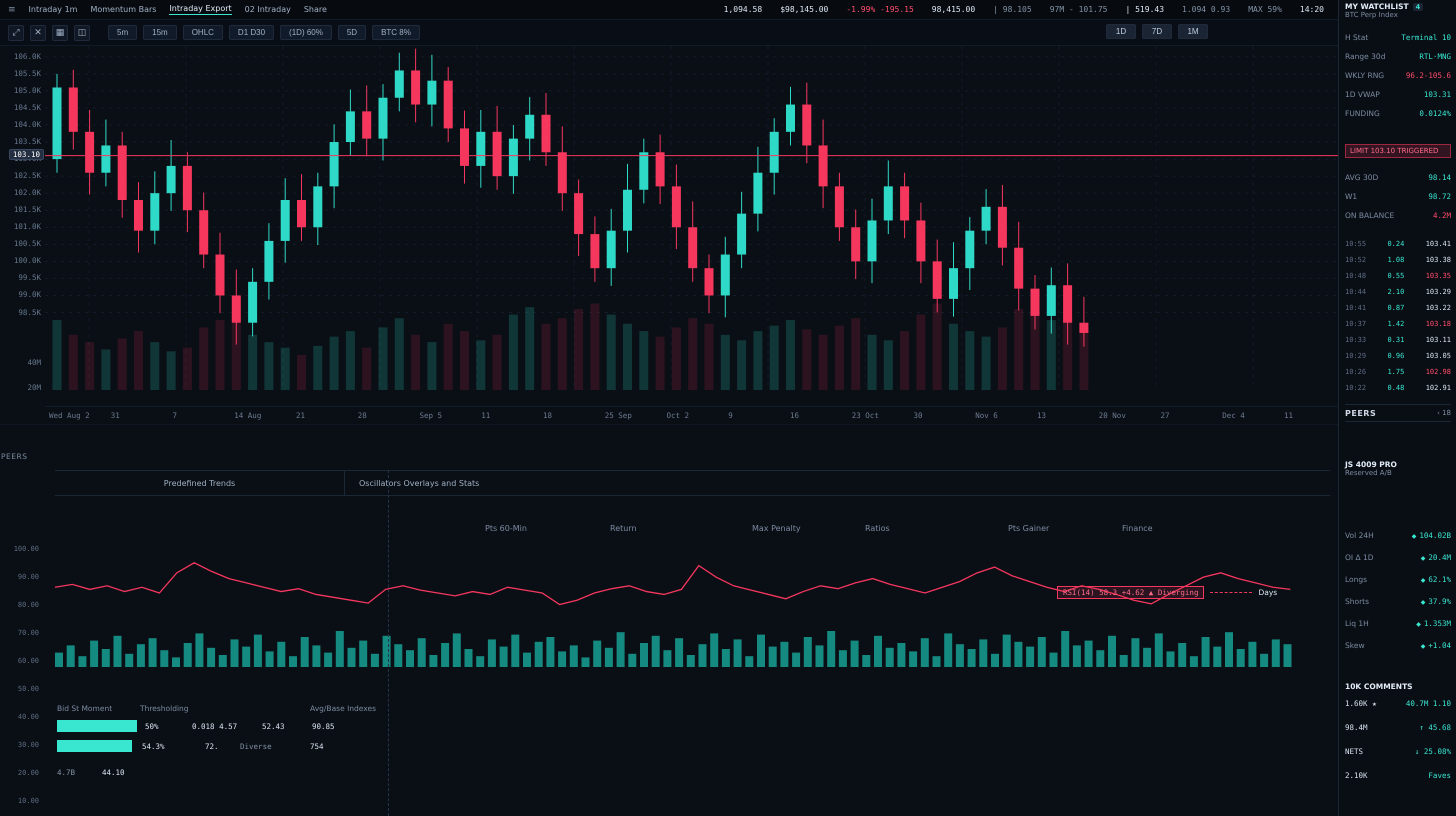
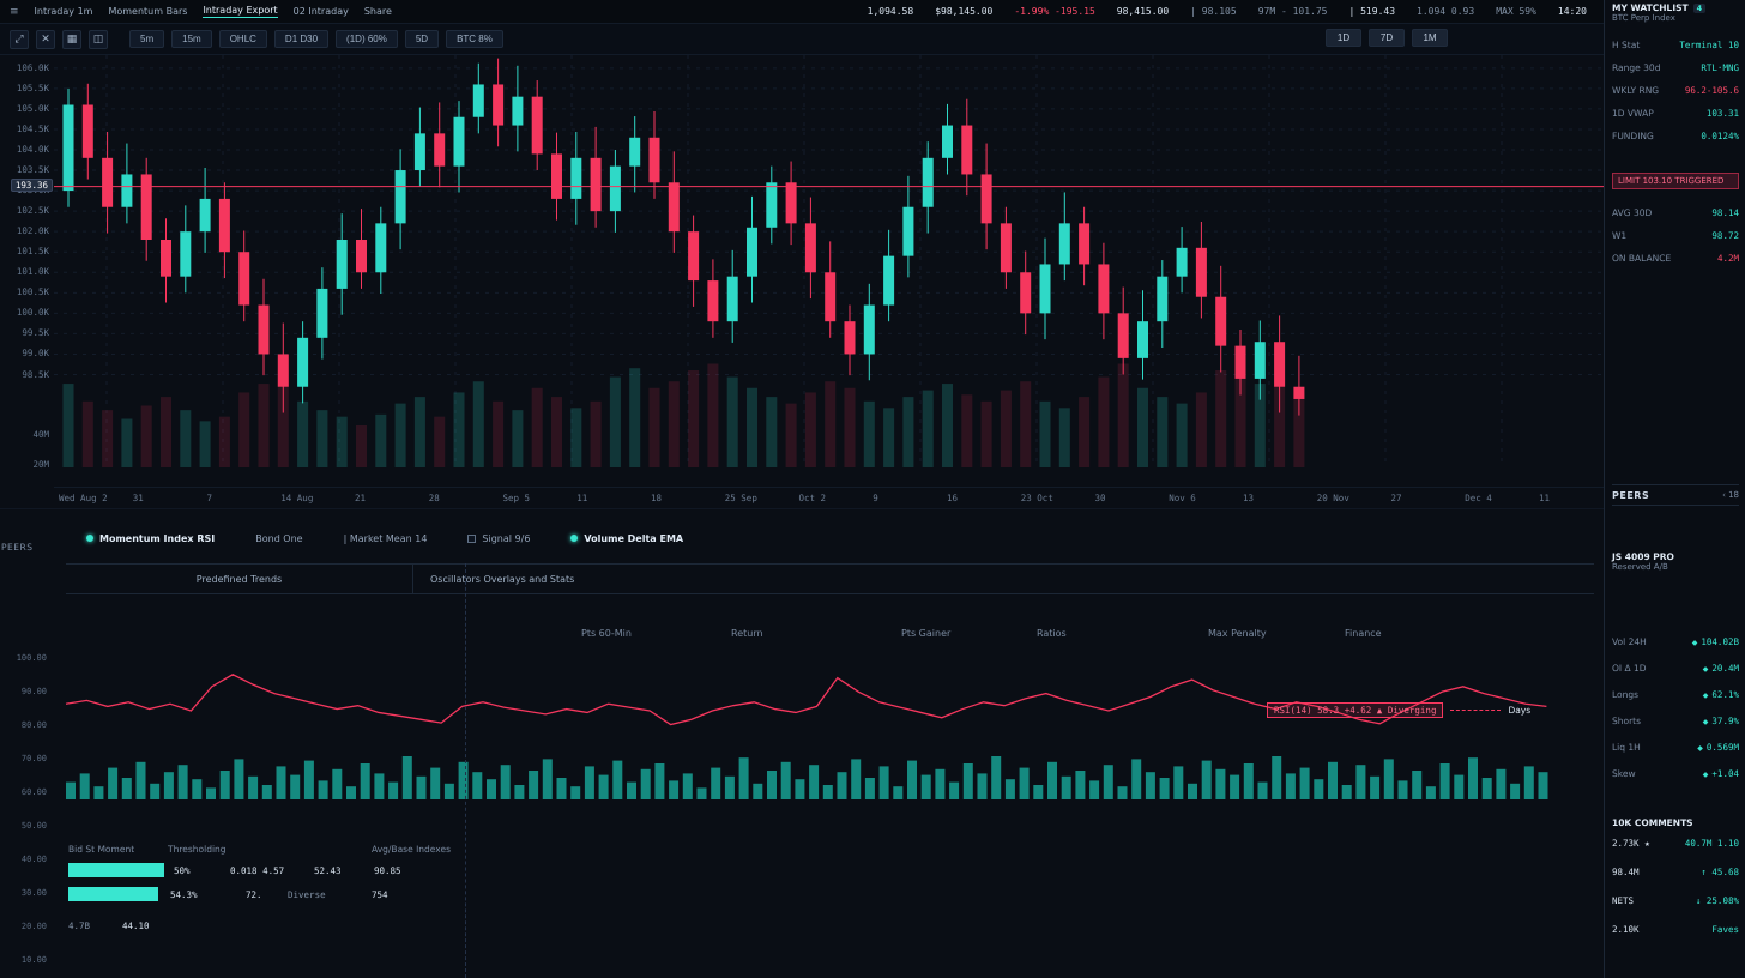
  ≡
  Intraday 1m
  Momentum Bars
  Intraday Export
  02 Intraday
  Share
  1,094.58
  $98,145.00
  -1.99% -195.15
  98,415.00
  | 98.105
  97M - 101.75
  | 519.43
  1.094 0.93
  MAX 59%
  14:20
  ⤢
  ✕
  ▦
  ◫
  5m
  15m
  OHLC
  D1 D30
  (1D) 60%
  5D
  BTC 8%
  1D
  7D
  1M
  106.0K
  105.5K
  105.0K
  104.5K
  104.0K
  103.5K
  102.5K
  102.0K
  101.5K
  101.0K
  100.5K
  100.0K
  99.5K
  99.0K
  98.5K
  40M
  20M
- 103.10
+ 193.36
  Wed Aug 2
  31
  7
  14 Aug
  21
  28
  Sep 5
  11
  18
  25 Sep
  Oct 2
  9
  16
  23 Oct
  30
  Nov 6
  13
  20 Nov
  27
  Dec 4
  11
  PEERS
+ Momentum Index RSI
+ Bond One
+ | Market Mean 14
+ Signal 9/6
+ Volume Delta EMA
  Predefined Trends
  Oscillators Overlays and Stats
  Pts 60-Min
  Return
- Max Penalty
+ Pts Gainer
  Ratios
- Pts Gainer
+ Max Penalty
  Finance
  RSI(14) 58.3 +4.62 ▲ Diverging
  Days
  100.00
  90.00
  80.00
  70.00
  60.00
  50.00
  40.00
  30.00
  20.00
  10.00
  Bid St Moment
  Thresholding
  Avg/Base Indexes
  50%
  0.018 4.57
  52.43
  90.85
  54.3%
  72.
  Diverse
  754
  4.7B
  44.10
  MY WATCHLIST 4
  BTC Perp Index
  H Stat
  Terminal 10
  Range 30d
  RTL·MNG
  WKLY RNG
  96.2-105.6
  1D VWAP
  103.31
  FUNDING
  0.0124%
  LIMIT 103.10 TRIGGERED
  AVG 30D
  98.14
  W1
  98.72
  ON BALANCE
  4.2M
- 10:55
- 0.24
- 103.41
- 10:52
- 1.08
- 103.38
- 10:48
- 0.55
- 103.35
- 10:44
- 2.10
- 103.29
- 10:41
- 0.87
- 103.22
- 10:37
- 1.42
- 103.18
- 10:33
- 0.31
- 103.11
- 10:29
- 0.96
- 103.05
- 10:26
- 1.75
- 102.98
- 10:22
- 0.48
- 102.91
  PEERS
  ‹ 18
  JS 4009 PRO
  Reserved A/B
  Vol 24H
  104.02B
  OI Δ 1D
  20.4M
  Longs
  62.1%
  Shorts
  37.9%
  Liq 1H
- 1.353M
+ 0.569M
  Skew
  +1.04
  10K COMMENTS
- 1.60K ★
+ 2.73K ★
  40.7M 1.10
  98.4M
  ↑ 45.68
  NETS
  ↓ 25.08%
  2.10K
  Faves
